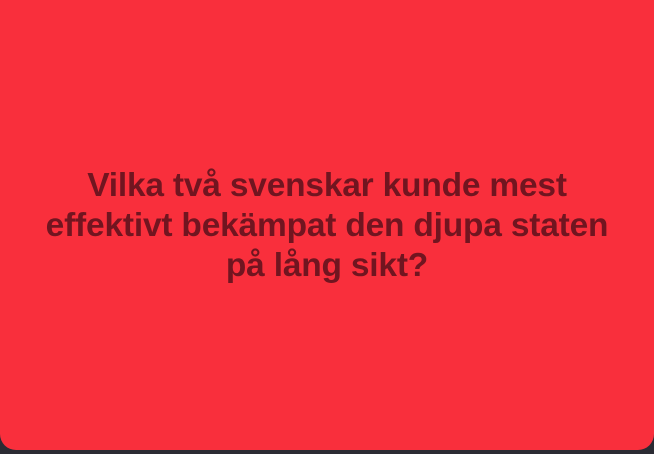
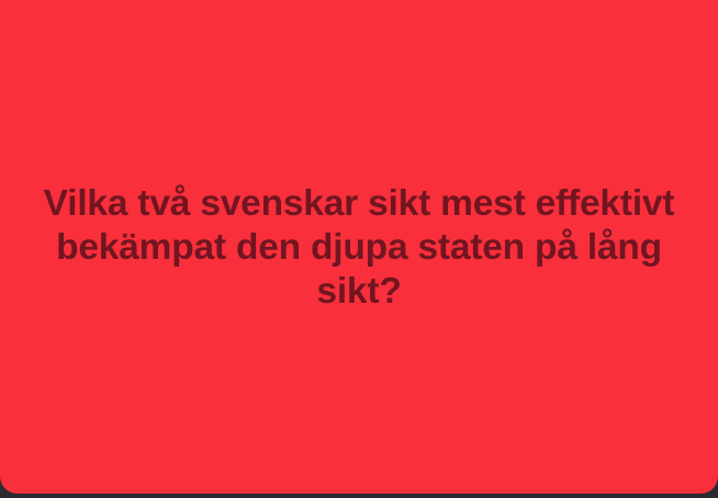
- Vilka två svenskar kunde mest effektivt bekämpat den djupa staten på lång sikt?
+ Vilka två svenskar sikt mest effektivt bekämpat den djupa staten på lång sikt?
